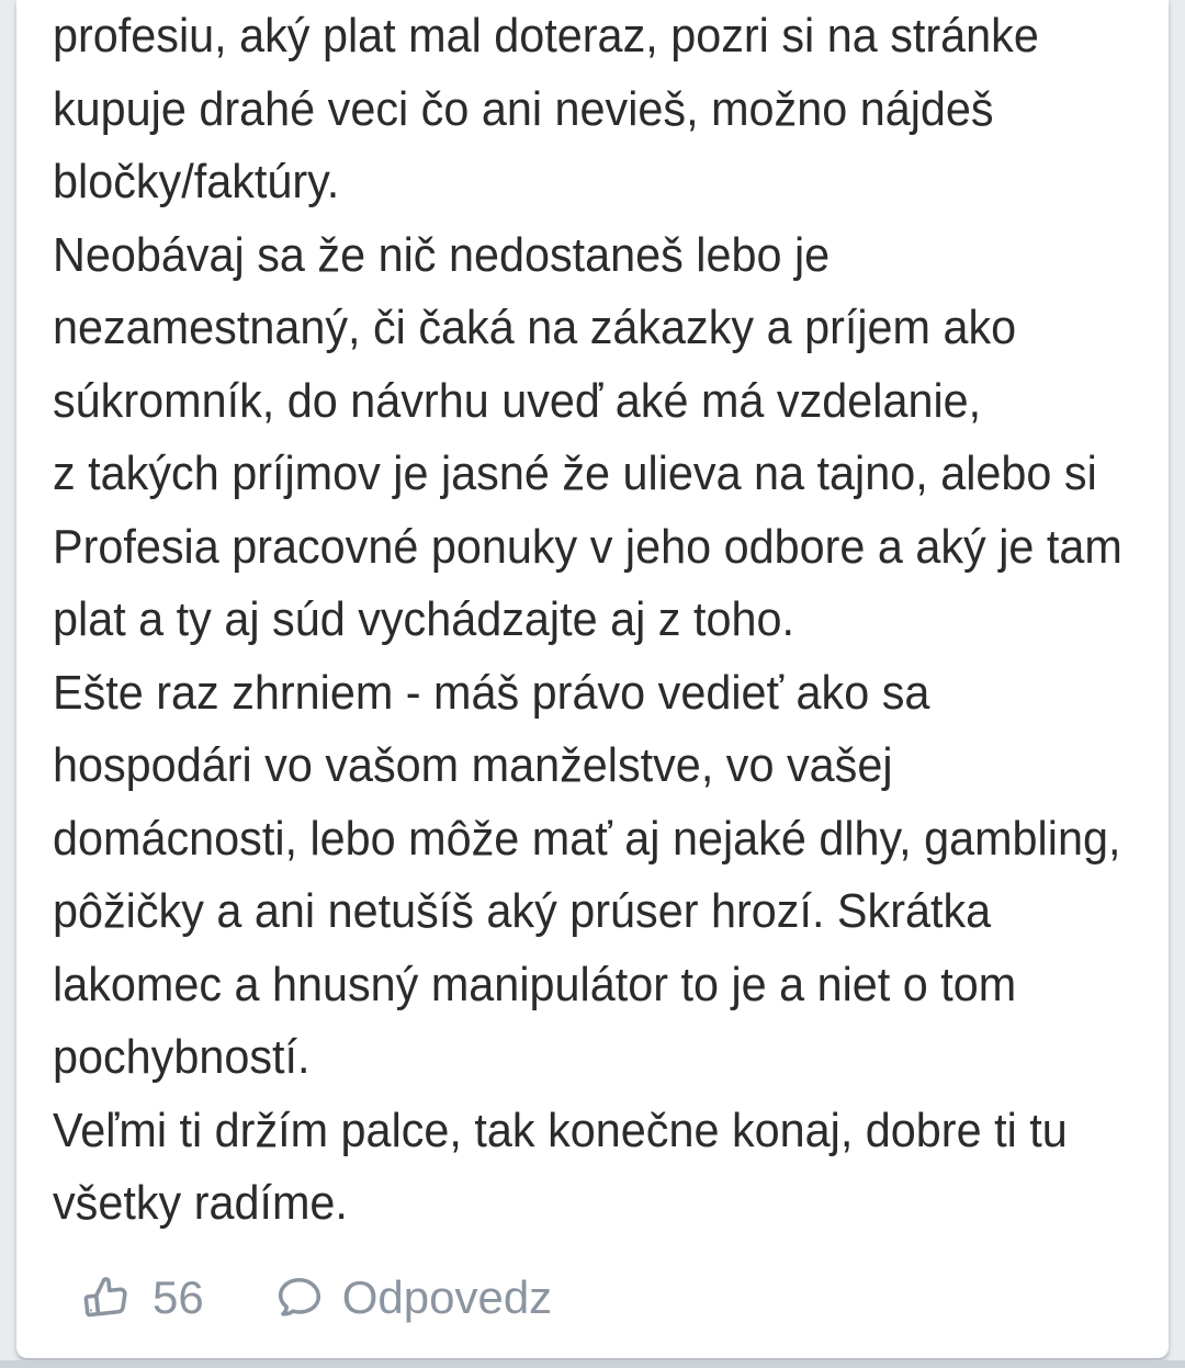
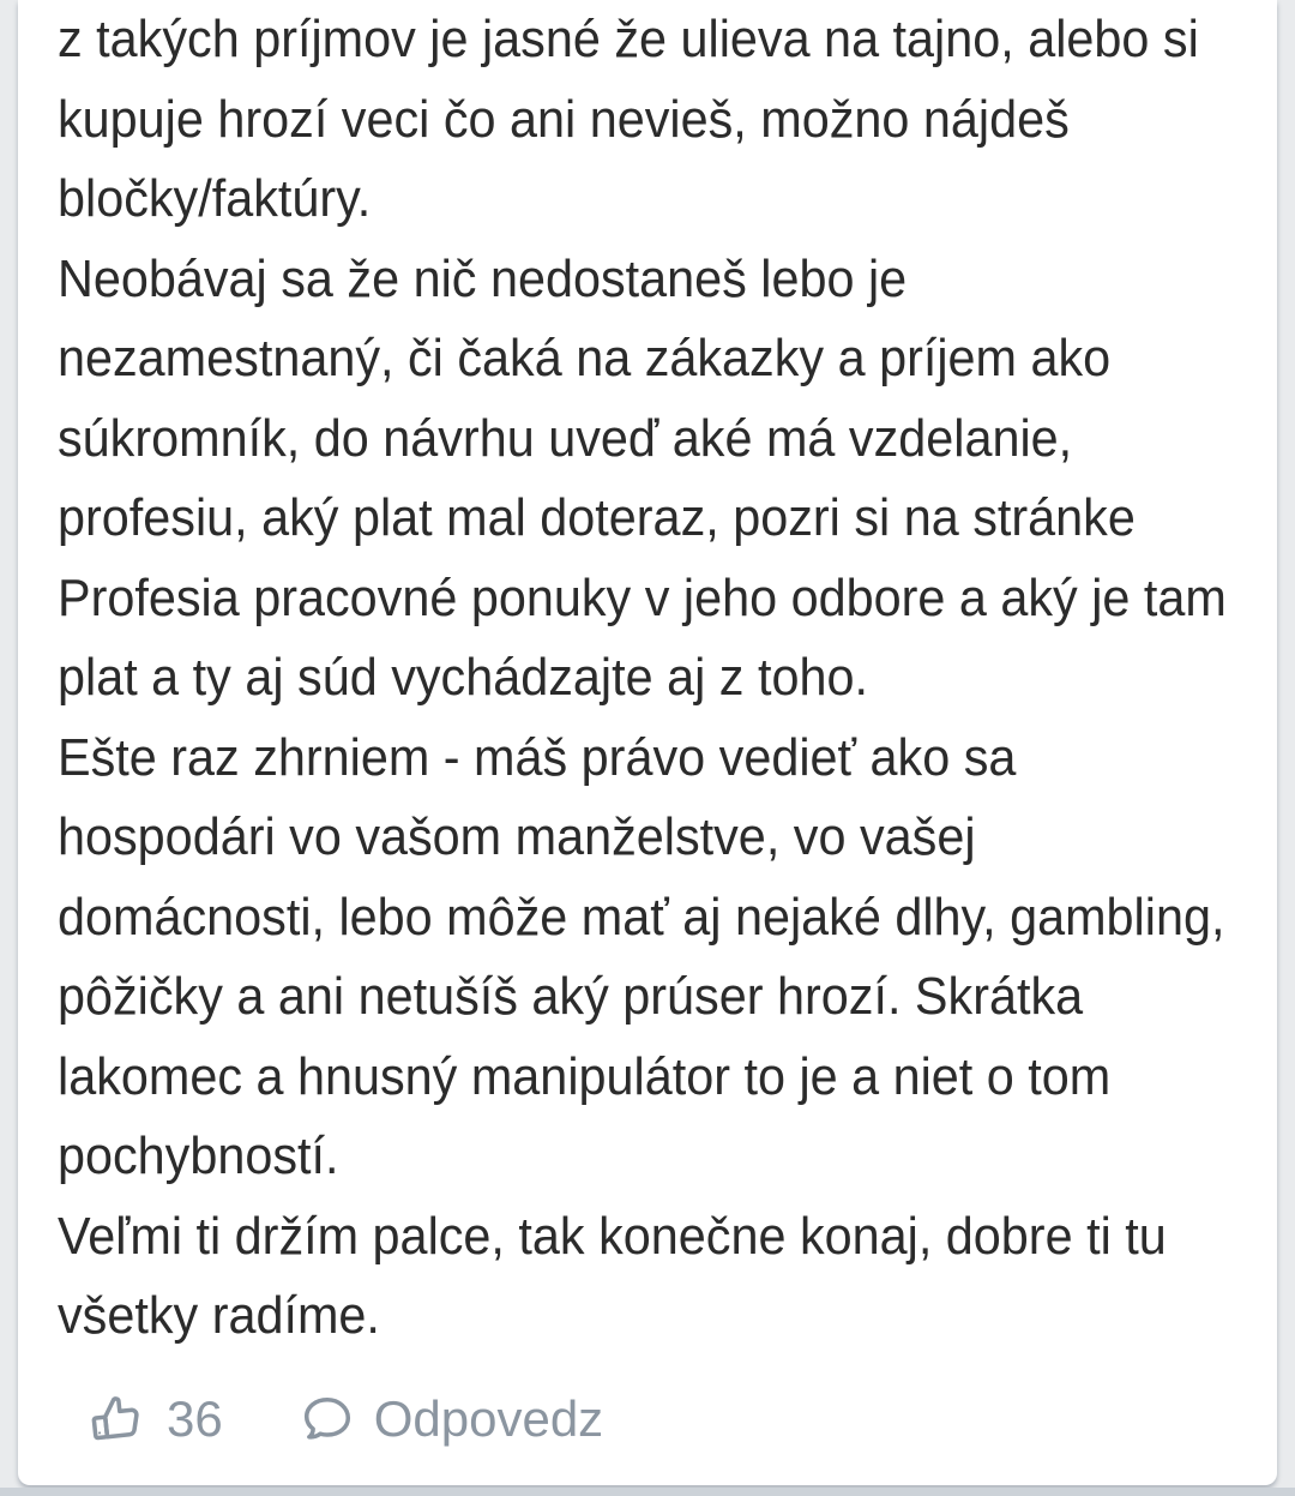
- profesiu, aký plat mal doteraz, pozri si na stránke
+ z takých príjmov je jasné že ulieva na tajno, alebo si
- kupuje drahé veci čo ani nevieš, možno nájdeš
+ kupuje hrozí veci čo ani nevieš, možno nájdeš
  bločky/faktúry.
  Neobávaj sa že nič nedostaneš lebo je
  nezamestnaný, či čaká na zákazky a príjem ako
  súkromník, do návrhu uveď aké má vzdelanie,
- z takých príjmov je jasné že ulieva na tajno, alebo si
+ profesiu, aký plat mal doteraz, pozri si na stránke
  Profesia pracovné ponuky v jeho odbore a aký je tam
  plat a ty aj súd vychádzajte aj z toho.
  Ešte raz zhrniem - máš právo vedieť ako sa
  hospodári vo vašom manželstve, vo vašej
  domácnosti, lebo môže mať aj nejaké dlhy, gambling,
  pôžičky a ani netušíš aký prúser hrozí. Skrátka
  lakomec a hnusný manipulátor to je a niet o tom
  pochybností.
  Veľmi ti držím palce, tak konečne konaj, dobre ti tu
  všetky radíme.
- 56
+ 36
  Odpovedz
